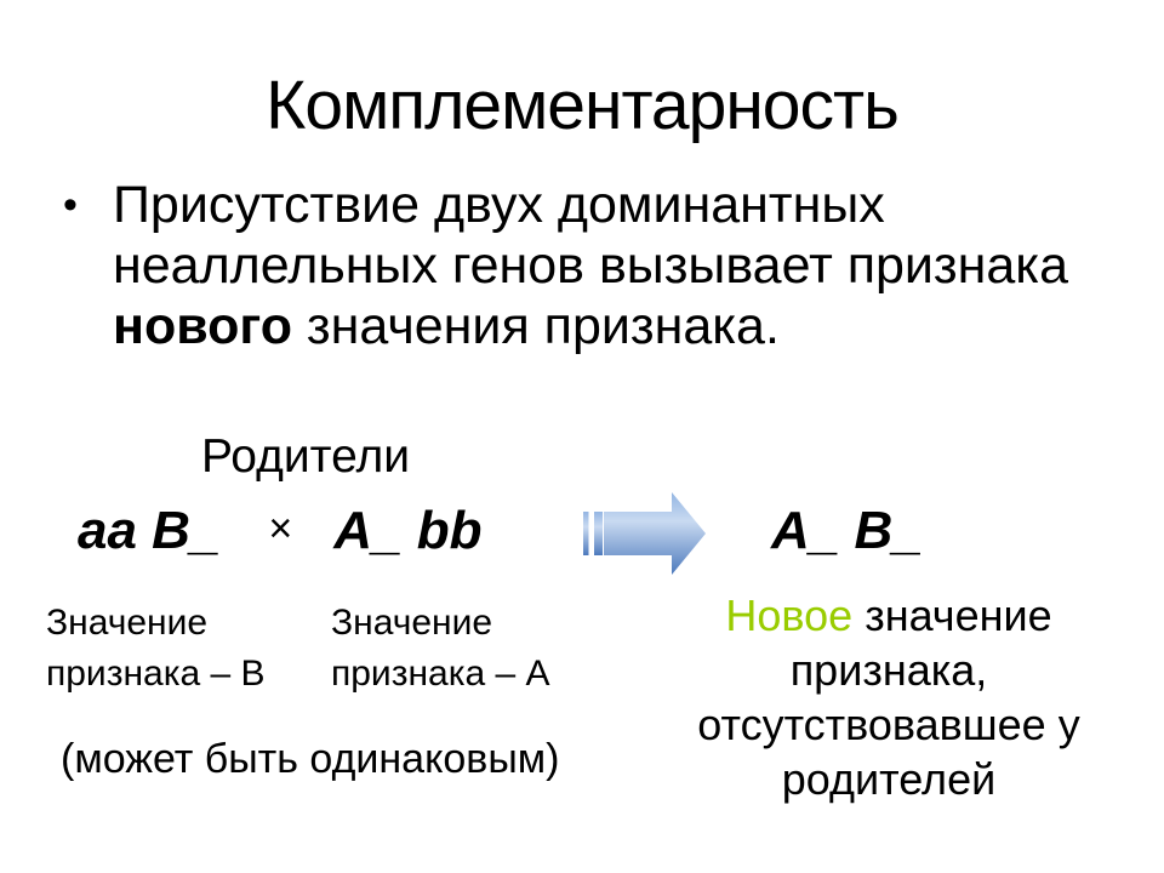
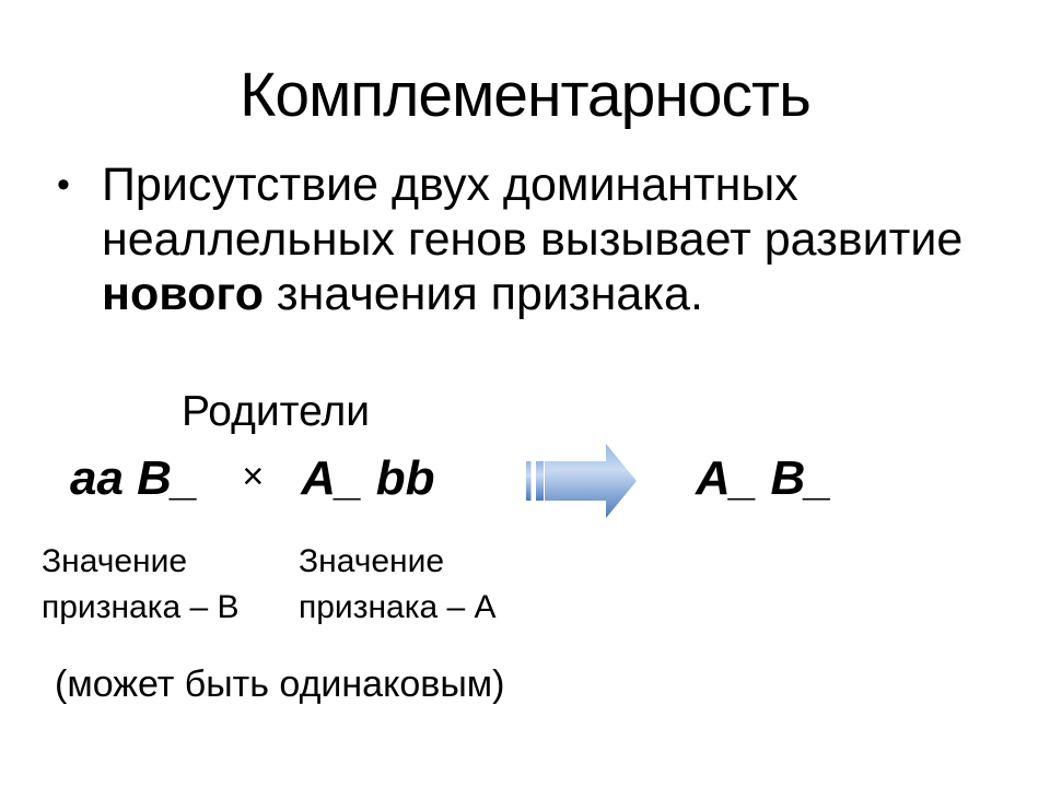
  Комплементарность
  •
- Присутствие двух доминантных неаллельных генов вызывает признака нового значения признака.
+ Присутствие двух доминантных неаллельных генов вызывает развитие нового значения признака.
  Родители
  aa B_ × A_ bb
  A_ B_
  Значение
  признака – B
  Значение
  признака – A
- Новое значение признака, отсутствовавшее у родителей
  (может быть одинаковым)
